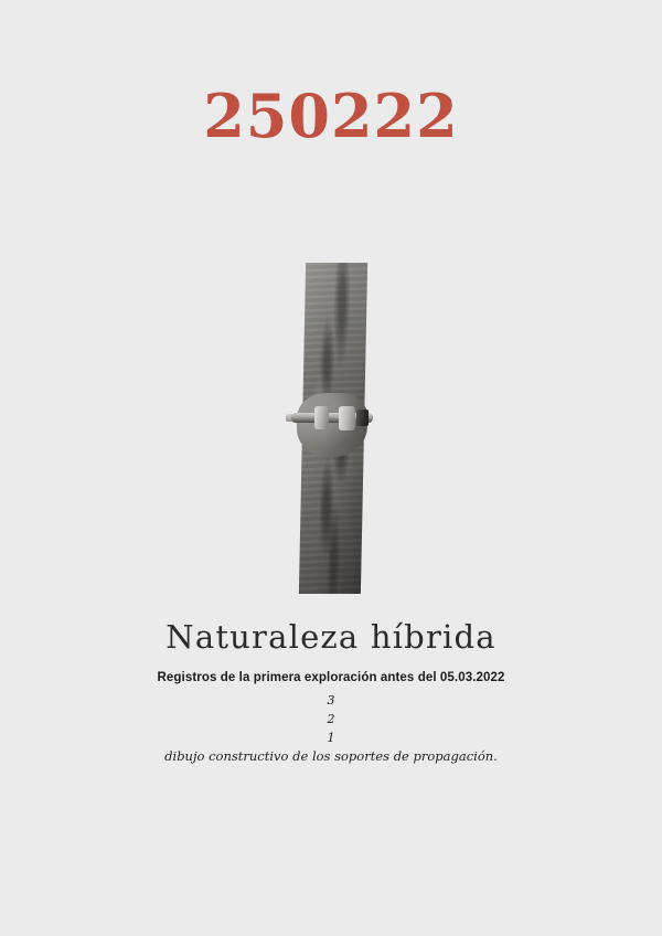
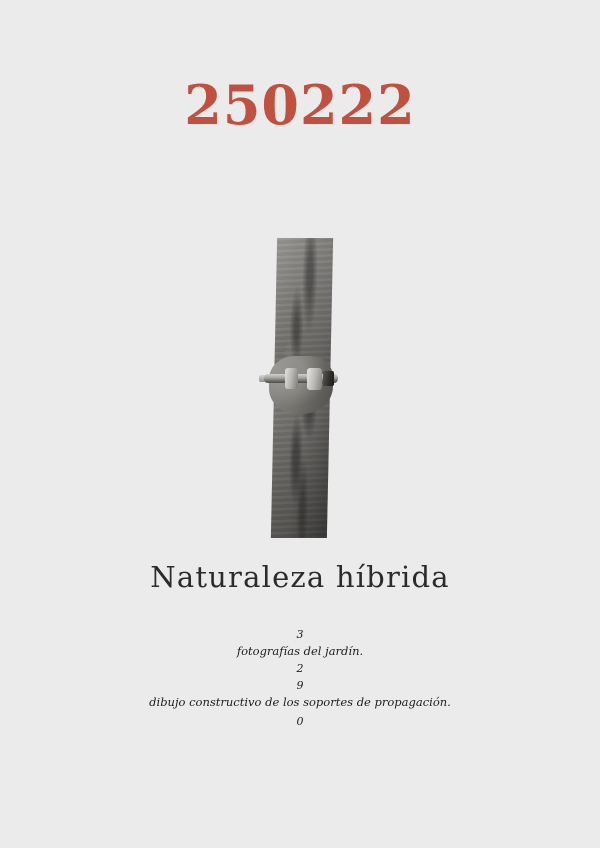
  250222
  Naturaleza híbrida
- Registros de la primera exploración antes del 05.03.2022
  3
+ fotografías del jardín.
  2
- 1
+ 9
  dibujo constructivo de los soportes de propagación.
+ 0
